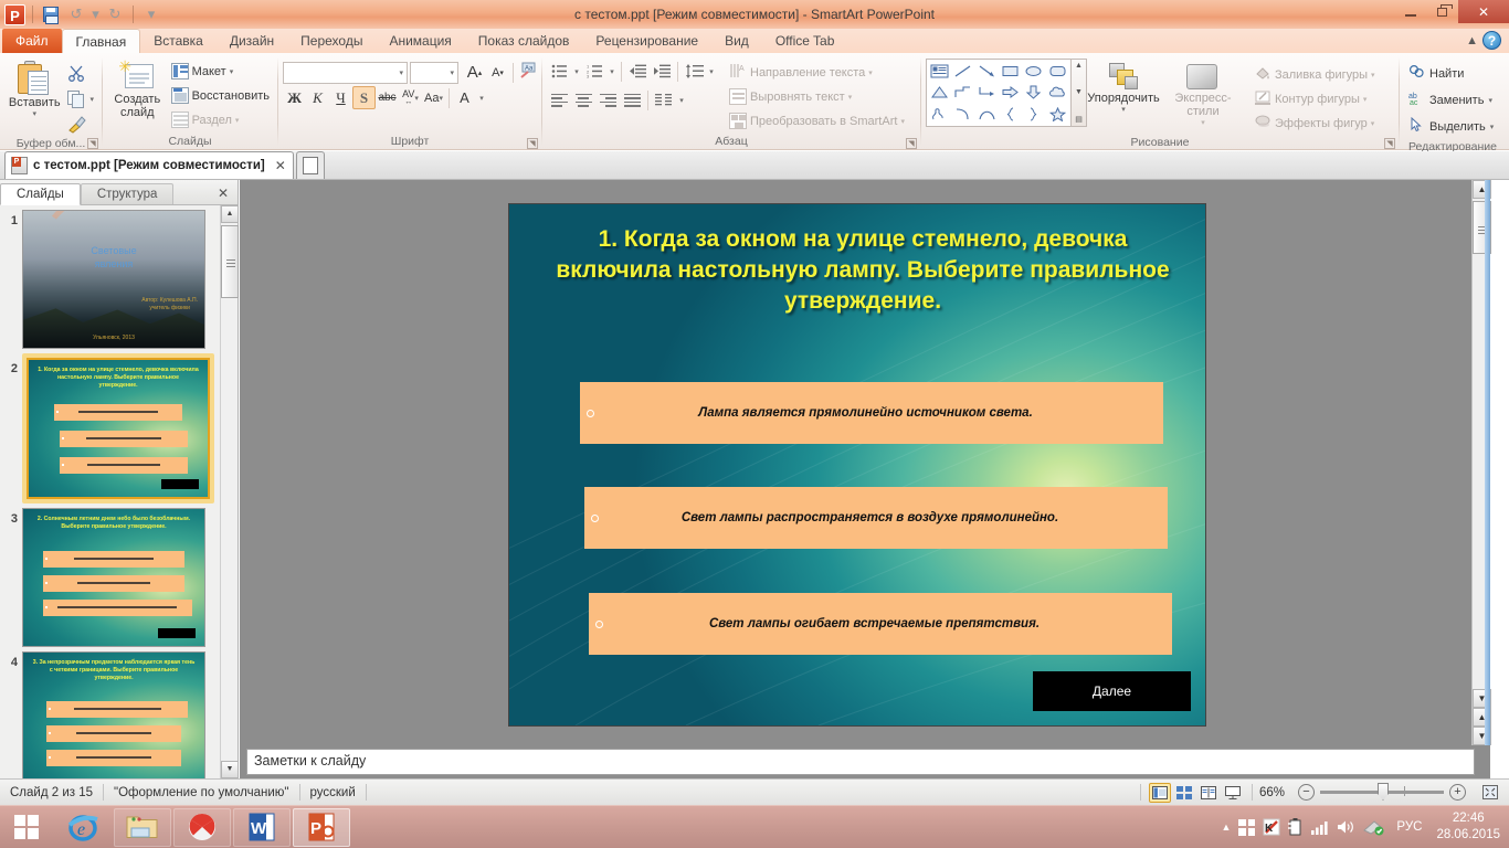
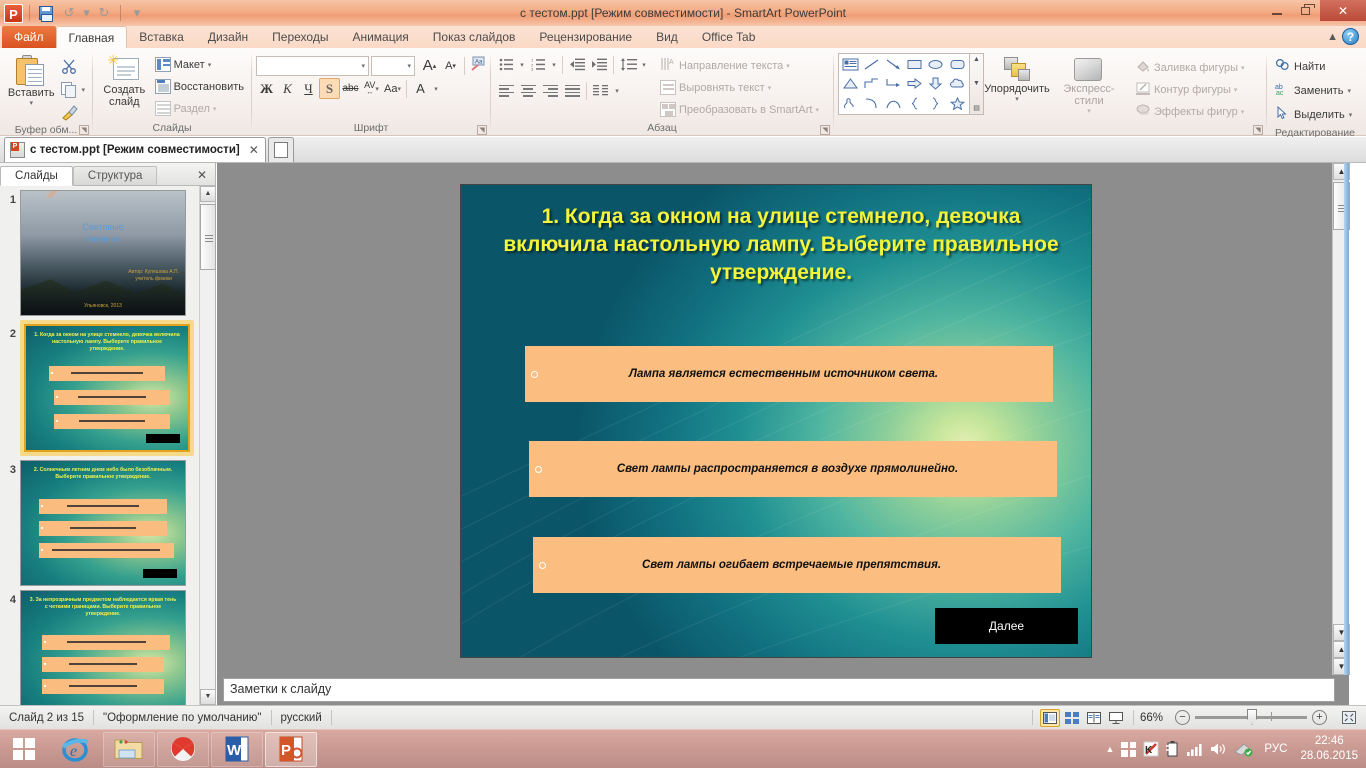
  P
  ↺
  ▾
  ↻
  ▾
  с тестом.ppt [Режим совместимости] - SmartArt PowerPoint
  ✕
  Файл
  Главная
  Вставка
  Дизайн
  Переходы
  Анимация
  Показ слайдов
  Рецензирование
  Вид
  Office Tab
  ▲
  ?
  Вставить
  Буфер обм...
  ✳
  Создать
  слайд
  Макет
  Восстановить
  Раздел
  Слайды
  A
  A
  Ж
  К
  Ч
  S
  abc
  AV
  Aa
  A
  Шрифт
  Направление текста
  Выровнять текст
  Преобразовать в SmartArt
  Абзац
  Упорядочить
  Экспресс-стили
  Заливка фигуры
  Контур фигуры
  Эффекты фигур
- Рисование
  Найти
  Заменить
  Выделить
  Редактирование
  с тестом.ppt [Режим совместимости]
  ✕
  Слайды
  Структура
  ✕
  1
  Световые
  явления
  2
  3
  4
  1. Когда за окном на улице стемнело, девочка включила настольную лампу. Выберите правильное утверждение.
- Лампа является прямолинейно источником света.
+ Лампа является естественным источником света.
  Свет лампы распространяется в воздухе прямолинейно.
  Свет лампы огибает встречаемые препятствия.
  Далее
  ▲
  ▼
  ▲
  ▼
  Заметки к слайду
  Слайд 2 из 15
  "Оформление по умолчанию"
  русский
  66%
  −
  +
  e
  W
  P
  ▲
  K
  РУС
  22:46
  28.06.2015
